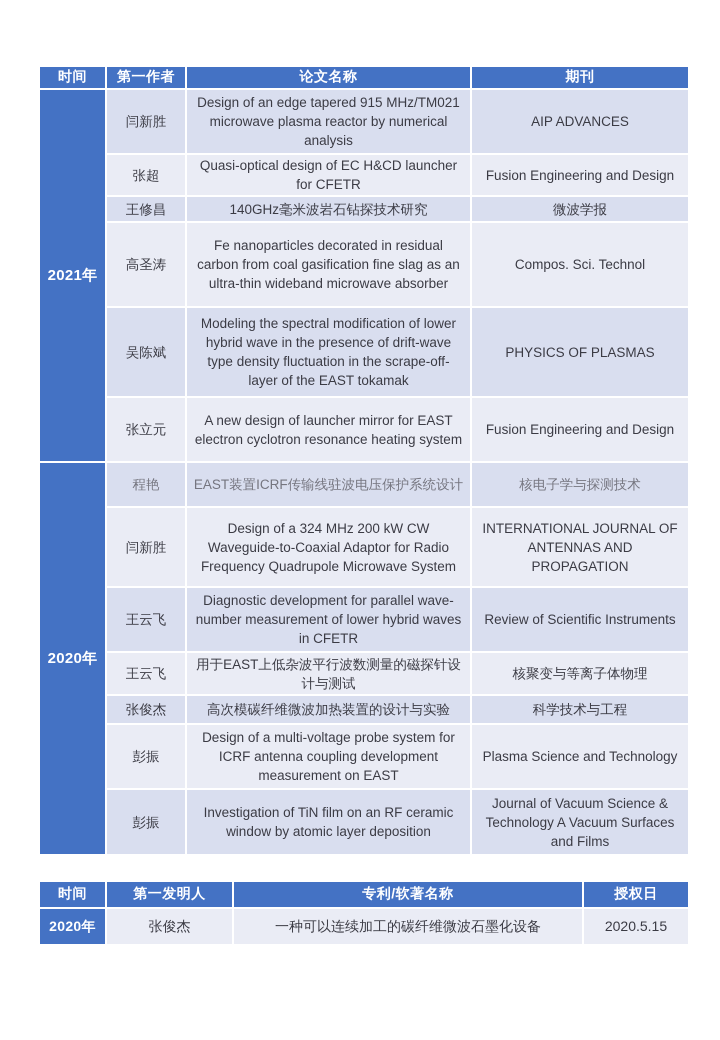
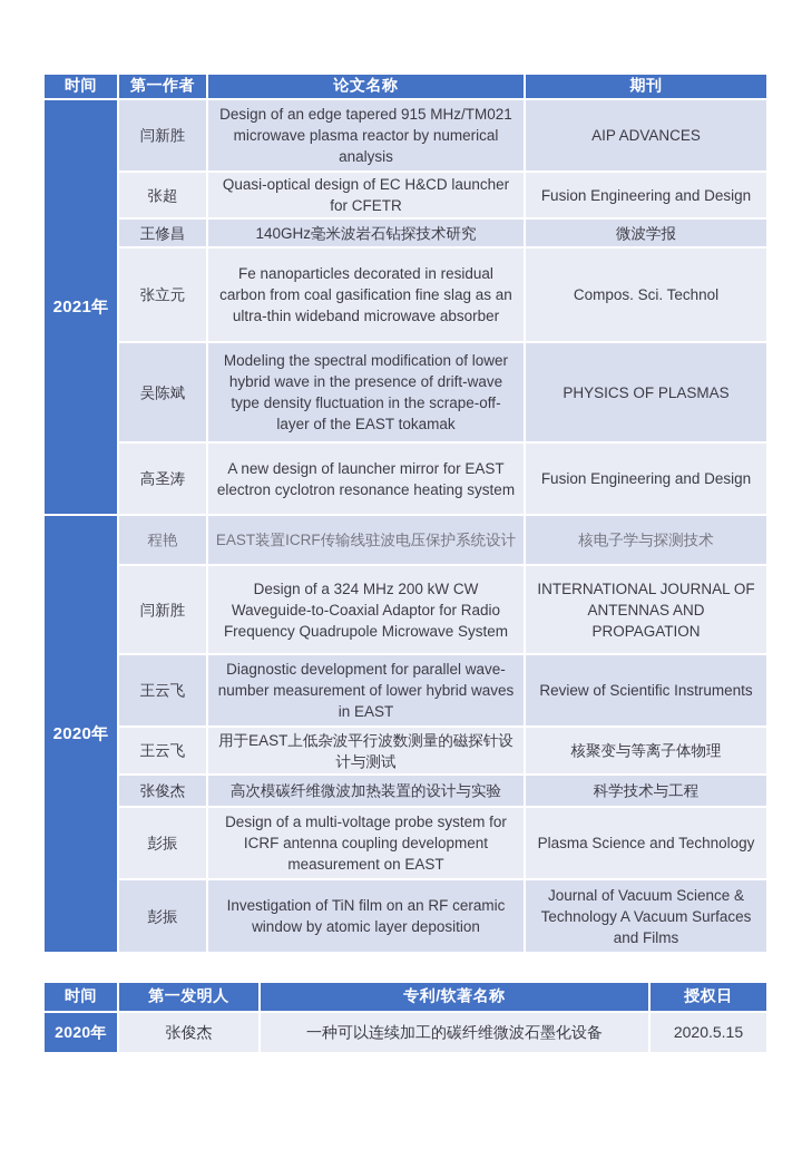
  时间	第一作者	论文名称	期刊
  2021年	闫新胜	Design of an edge tapered 915 MHz/TM021 microwave plasma reactor by numerical analysis	AIP ADVANCES
  张超	Quasi-optical design of EC H&CD launcher for CFETR	Fusion Engineering and Design
  王修昌	140GHz毫米波岩石钻探技术研究	微波学报
- 高圣涛	Fe nanoparticles decorated in residual carbon from coal gasification fine slag as an ultra-thin wideband microwave absorber	Compos. Sci. Technol
+ 张立元	Fe nanoparticles decorated in residual carbon from coal gasification fine slag as an ultra-thin wideband microwave absorber	Compos. Sci. Technol
  吴陈斌	Modeling the spectral modification of lower hybrid wave in the presence of drift-wave type density fluctuation in the scrape-off-layer of the EAST tokamak	PHYSICS OF PLASMAS
- 张立元	A new design of launcher mirror for EAST electron cyclotron resonance heating system	Fusion Engineering and Design
+ 高圣涛	A new design of launcher mirror for EAST electron cyclotron resonance heating system	Fusion Engineering and Design
  2020年	程艳	EAST装置ICRF传输线驻波电压保护系统设计	核电子学与探测技术
  闫新胜	Design of a 324 MHz 200 kW CW Waveguide-to-Coaxial Adaptor for Radio Frequency Quadrupole Microwave System	INTERNATIONAL JOURNAL OF ANTENNAS AND PROPAGATION
- 王云飞	Diagnostic development for parallel wave-number measurement of lower hybrid waves in CFETR	Review of Scientific Instruments
+ 王云飞	Diagnostic development for parallel wave-number measurement of lower hybrid waves in EAST	Review of Scientific Instruments
  王云飞	用于EAST上低杂波平行波数测量的磁探针设计与测试	核聚变与等离子体物理
  张俊杰	高次模碳纤维微波加热装置的设计与实验	科学技术与工程
  彭振	Design of a multi-voltage probe system for ICRF antenna coupling development measurement on EAST	Plasma Science and Technology
  彭振	Investigation of TiN film on an RF ceramic window by atomic layer deposition	Journal of Vacuum Science & Technology A Vacuum Surfaces and Films
  时间	第一发明人	专利/软著名称	授权日
  2020年	张俊杰	一种可以连续加工的碳纤维微波石墨化设备	2020.5.15
